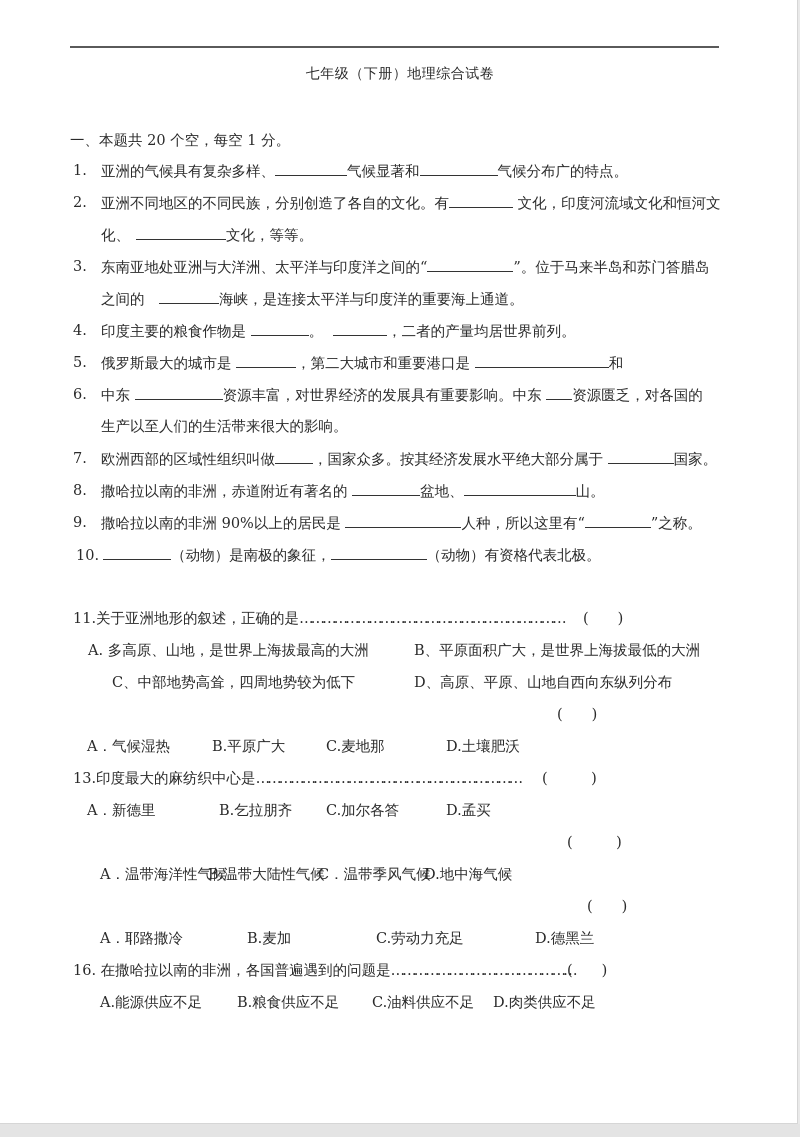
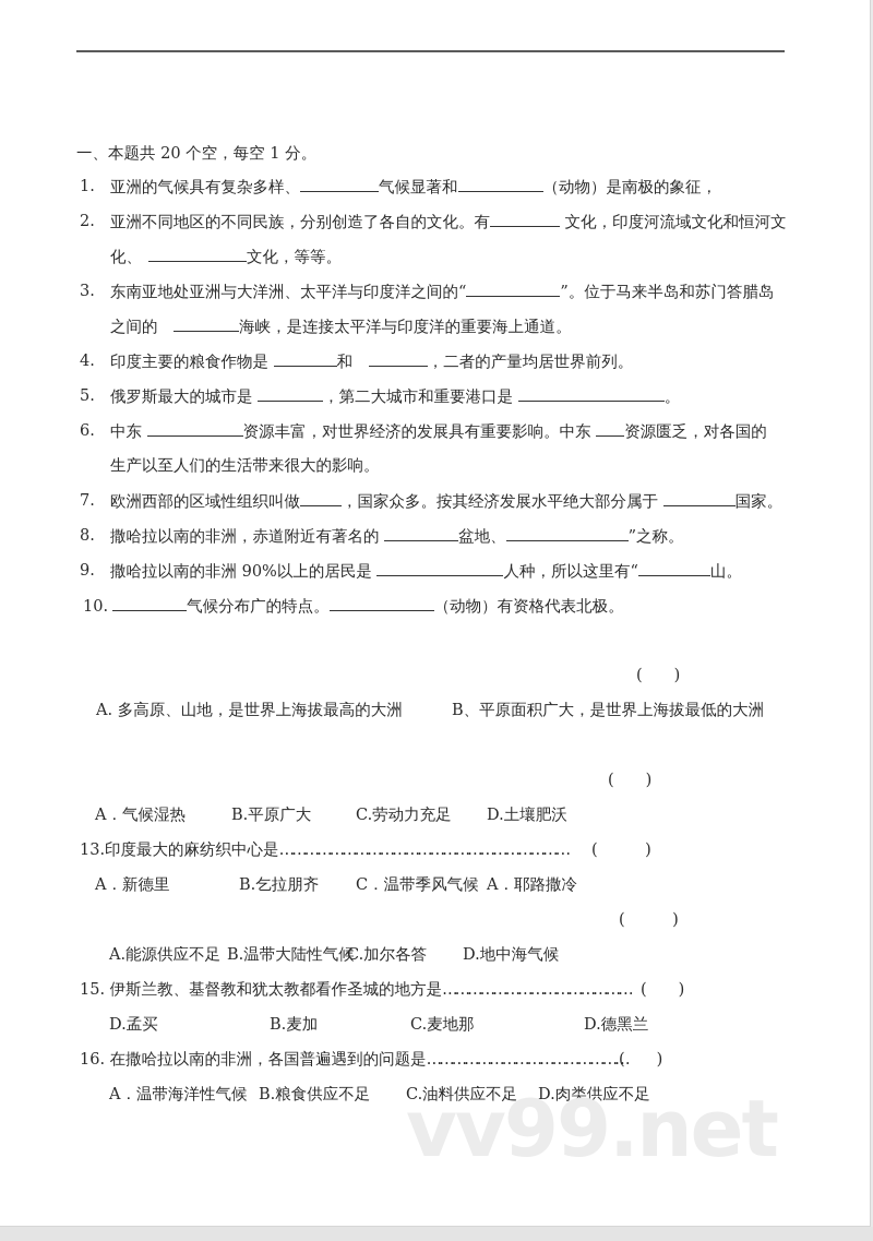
- 七年级（下册）地理综合试卷
  一、本题共 20 个空，每空 1 分。
  1.
- 亚洲的气候具有复杂多样、 气候显著和 气候分布广的特点。
+ 亚洲的气候具有复杂多样、 气候显著和 （动物）是南极的象征，
  2.
  亚洲不同地区的不同民族，分别创造了各自的文化。有 文化，印度河流域文化和恒河文
  化、 文化，等等。
  3.
  东南亚地处亚洲与大洋洲、太平洋与印度洋之间的“ ”。位于马来半岛和苏门答腊岛
  之间的 海峡，是连接太平洋与印度洋的重要海上通道。
  4.
- 印度主要的粮食作物是 。 ，二者的产量均居世界前列。
+ 印度主要的粮食作物是 和 ，二者的产量均居世界前列。
  5.
- 俄罗斯最大的城市是 ，第二大城市和重要港口是 和
+ 俄罗斯最大的城市是 ，第二大城市和重要港口是 。
  6.
  中东 资源丰富，对世界经济的发展具有重要影响。中东 资源匮乏，对各国的
  生产以至人们的生活带来很大的影响。
  7.
  欧洲西部的区域性组织叫做 ，国家众多。按其经济发展水平绝大部分属于 国家。
  8.
- 撒哈拉以南的非洲，赤道附近有著名的 盆地、 山。
+ 撒哈拉以南的非洲，赤道附近有著名的 盆地、 ”之称。
  9.
- 撒哈拉以南的非洲 90%以上的居民是 人种，所以这里有“ ”之称。
+ 撒哈拉以南的非洲 90%以上的居民是 人种，所以这里有“ 山。
- 10. （动物）是南极的象征， （动物）有资格代表北极。
+ 10. 气候分布广的特点。 （动物）有资格代表北极。
- 11.关于亚洲地形的叙述，正确的是……………………………………………………………
  ( )
  A. 多高原、山地，是世界上海拔最高的大洲
  B、平原面积广大，是世界上海拔最低的大洲
- C、中部地势高耸，四周地势较为低下
- D、高原、平原、山地自西向东纵列分布
  ( )
  A．气候湿热
  B.平原广大
- C.麦地那
+ C.劳动力充足
  D.土壤肥沃
  13.印度最大的麻纺织中心是……………………………………………………………
  ( )
  A．新德里
  B.乞拉朋齐
- C.加尔各答
+ C．温带季风气候
- D.孟买
+ A．耶路撒冷
  ( )
- A．温带海洋性气候
+ A.能源供应不足
  B.温带大陆性气候
- C．温带季风气候
+ C.加尔各答
  D.地中海气候
+ 15. 伊斯兰教、基督教和犹太教都看作圣城的地方是………………………………………
  ( )
- A．耶路撒冷
+ D.孟买
  B.麦加
- C.劳动力充足
+ C.麦地那
  D.德黑兰
  16. 在撒哈拉以南的非洲，各国普遍遇到的问题是…………………………………………
  ( )
- A.能源供应不足
+ A．温带海洋性气候
  B.粮食供应不足
  C.油料供应不足
  D.肉类供应不足
+ vv99.net
